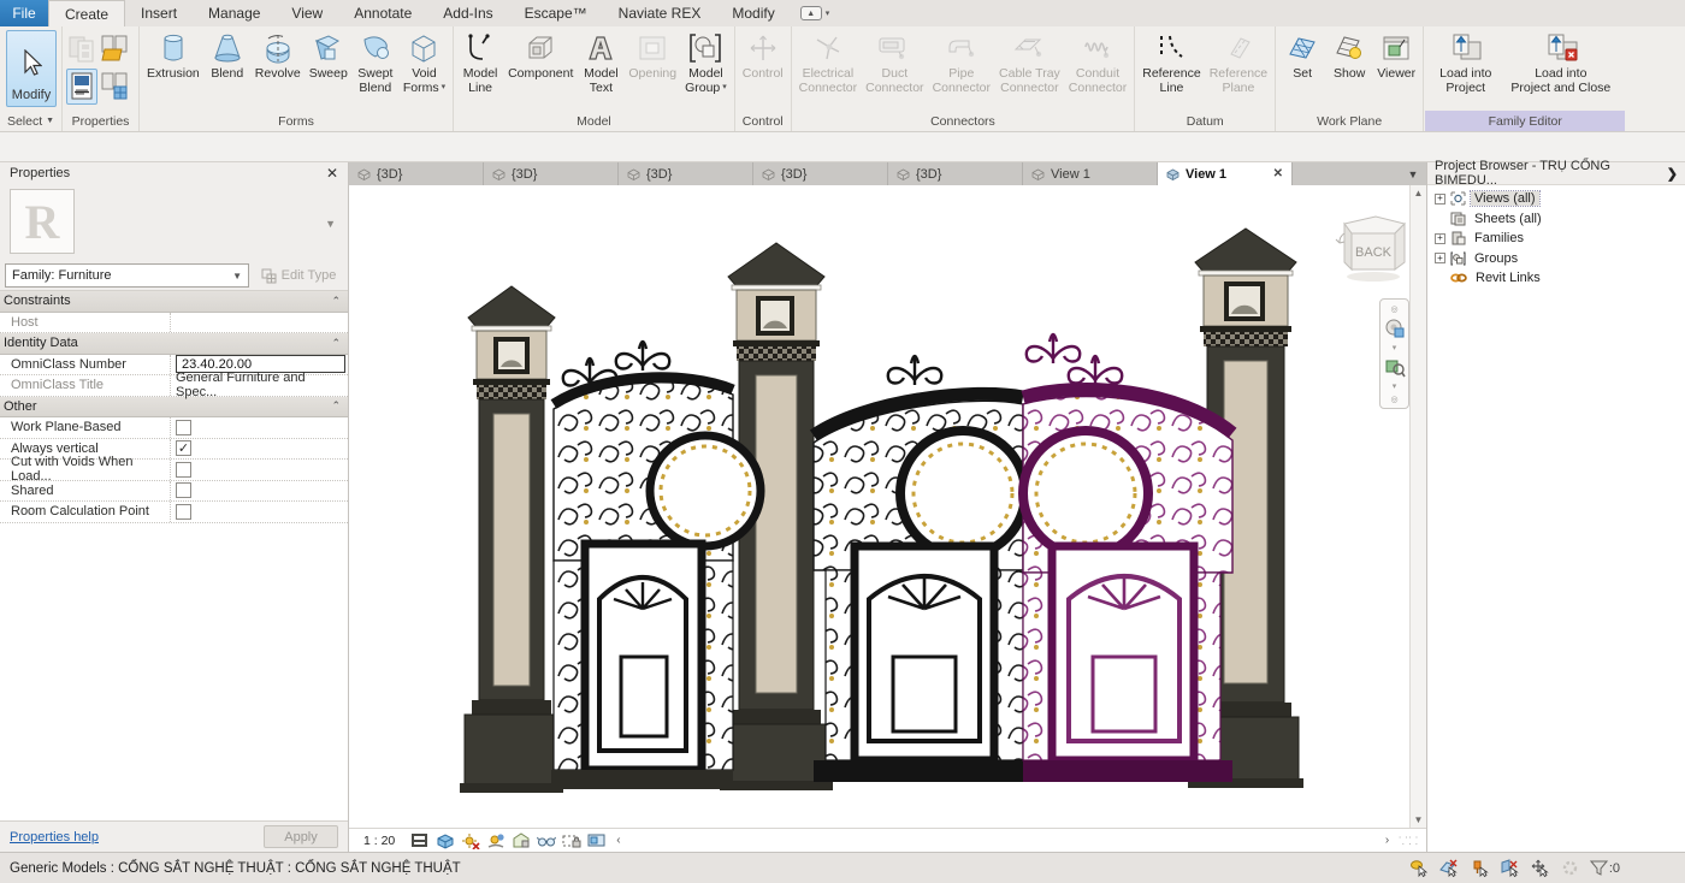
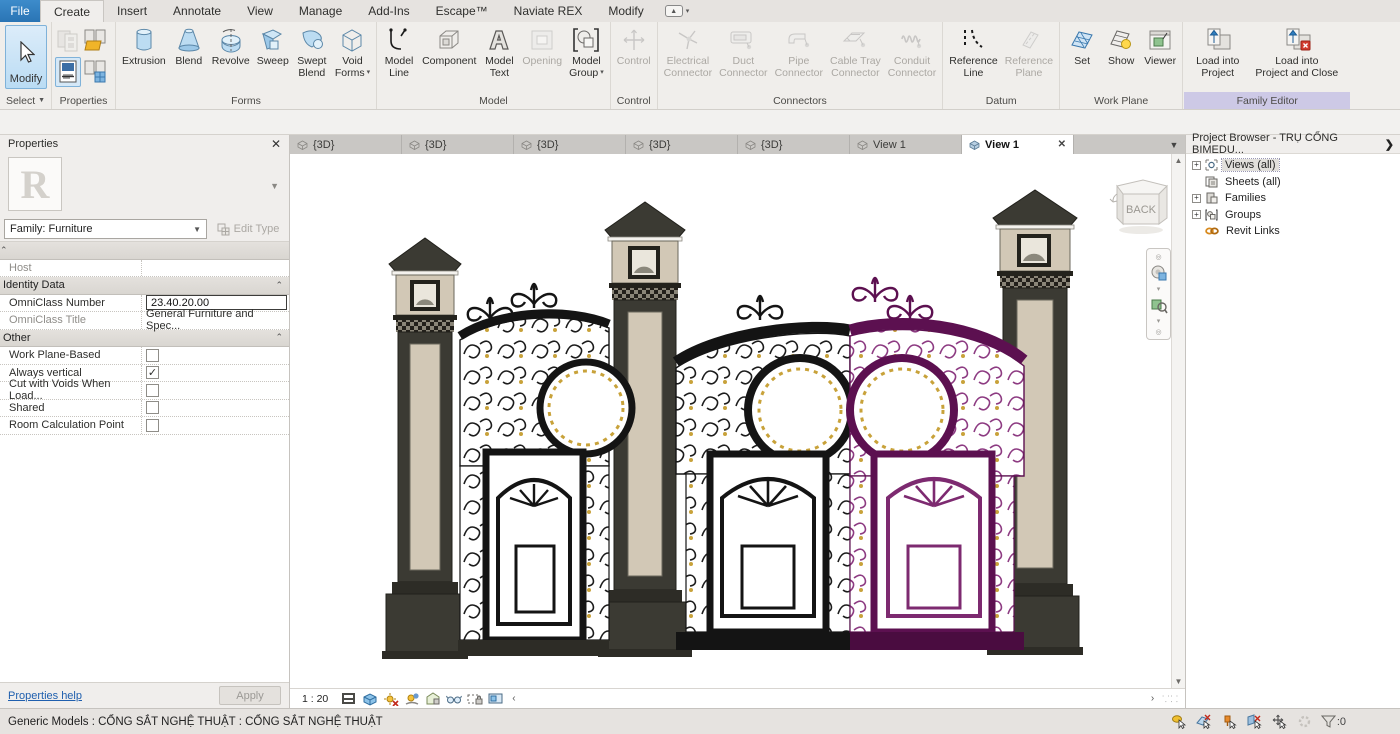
  File
  Create
  Insert
- Manage
+ Annotate
  View
- Annotate
+ Manage
  Add-Ins
  Escape™
  Naviate REX
  Modify
  Modify
  Select
  Properties
  Extrusion
  Blend
  Revolve
  Sweep
  Swept
  Blend
  Void
  Forms
  Forms
  Model
  Line
  Component
  Model
  Text
  Opening
  Model
  Group
  Model
  Control
  Control
  Electrical
  Connector
  Duct
  Connector
  Pipe
  Connector
  Cable Tray
  Connector
  Conduit
  Connector
  Connectors
  Reference
  Line
  Reference
  Plane
  Datum
  Set
  Show
  Viewer
  Work Plane
  Load into
  Project
  Load into
  Project and Close
  Family Editor
  Properties
  ✕
  R
  ▼
  Family: Furniture
  ▼
  Edit Type
- Constraints
  ⌃
  Host
  Identity Data
  ⌃
  OmniClass Number
  23.40.20.00
  OmniClass Title
  General Furniture and Spec...
  Other
  ⌃
  Work Plane-Based
  Always vertical
  ✓
  Cut with Voids When Load...
  Shared
  Room Calculation Point
  Properties help
  Apply
  {3D}
  {3D}
  {3D}
  {3D}
  {3D}
  View 1
  View 1
  ✕
  ▼
  BACK
  ▲
  ▼
  1 : 20
  ‹
  ›
  ⸪⸬
  Project Browser - TRỤ CỔNG BIMEDU...
  ❯
  +
  Views (all)
  Sheets (all)
  +
  Families
  +
  Groups
  Revit Links
  Generic Models : CỔNG SẮT NGHỆ THUẬT : CỔNG SẮT NGHỆ THUẬT
  :0
